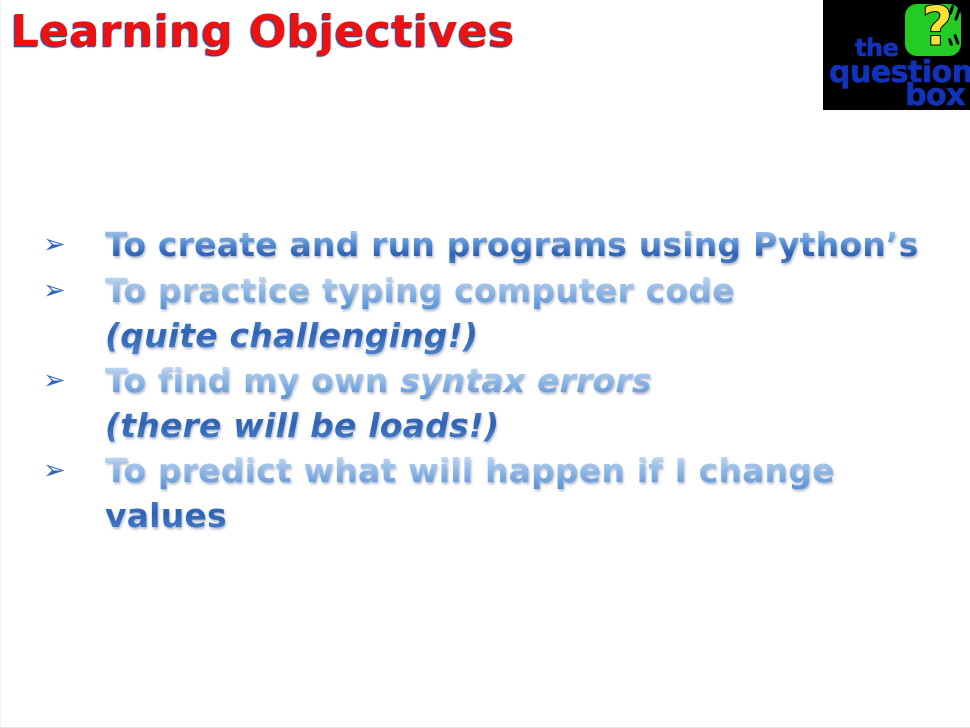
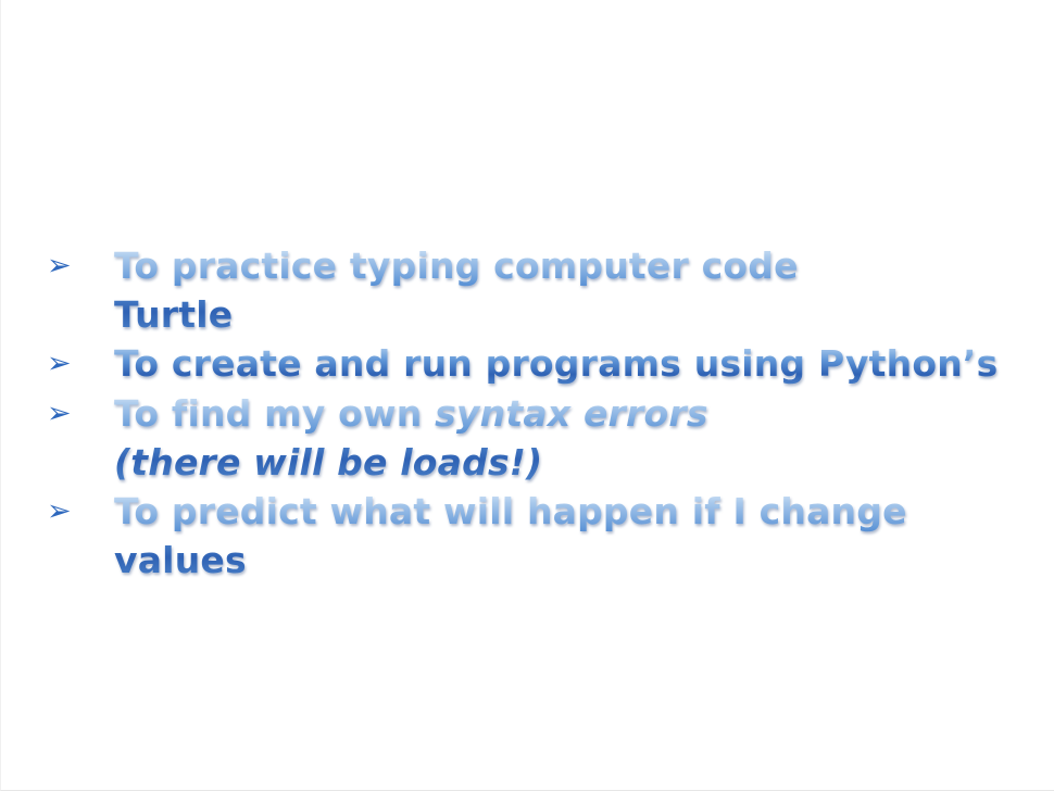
- Learning Objectives
- ?
- the
- question
- box
  ➢
- To create and run programs using Python’s
+ To practice typing computer code
+ Turtle
  ➢
- To practice typing computer code
+ To create and run programs using Python’s
- (quite challenging!)
  ➢
  To find my own syntax errors
  (there will be loads!)
  ➢
  To predict what will happen if I change
  values
